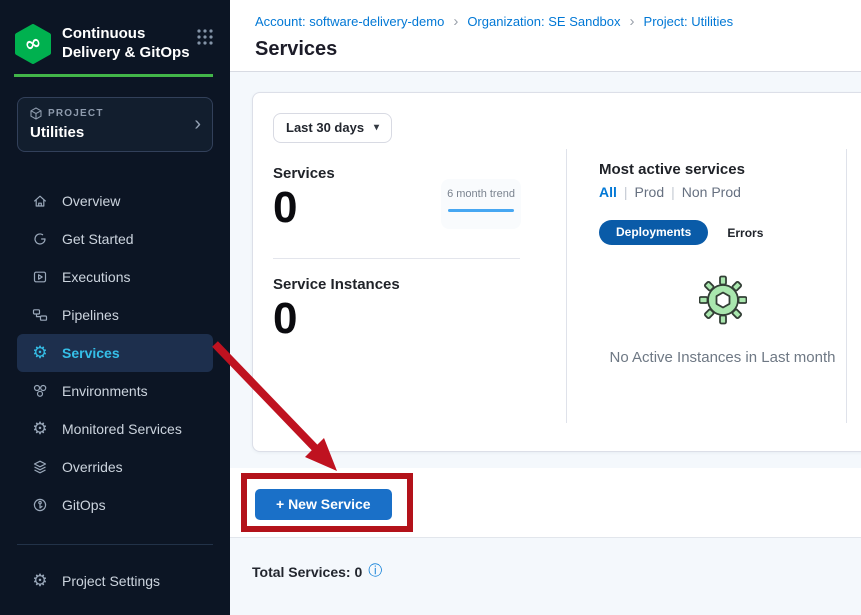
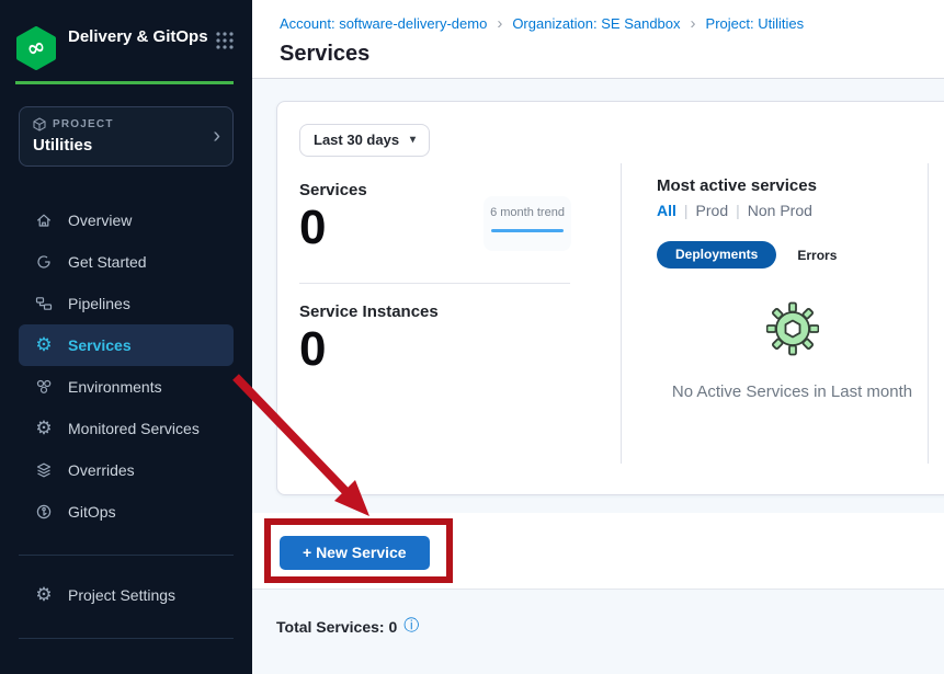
- Continuous
  Delivery & GitOps
  PROJECT
  Utilities
  ›
  Overview
  Get Started
- Executions
  Pipelines
  ⚙
  Services
  Environments
  ⚙
  Monitored Services
  Overrides
  GitOps
  ⚙
  Project Settings
  Account: software-delivery-demo
  ›
  Organization: SE Sandbox
  ›
  Project: Utilities
  Services
  Last 30 days
  ▾
  Services
  0
  6 month trend
  Service Instances
  0
  Most active services
  All
  |
  Prod
  |
  Non Prod
  Deployments
  Errors
- No Active Instances in Last month
+ No Active Services in Last month
  + New Service
  Total Services: 0
  ⓘ
